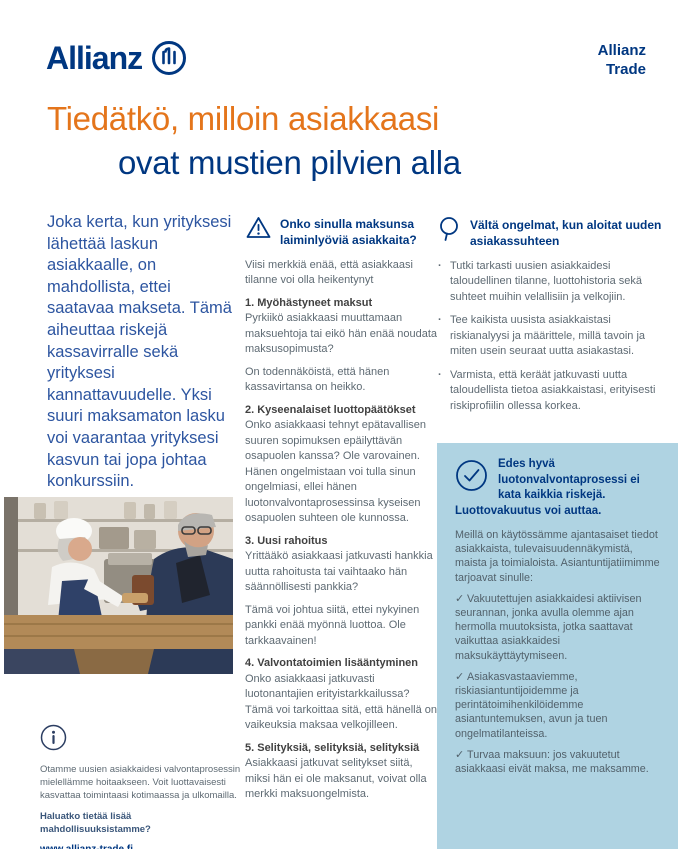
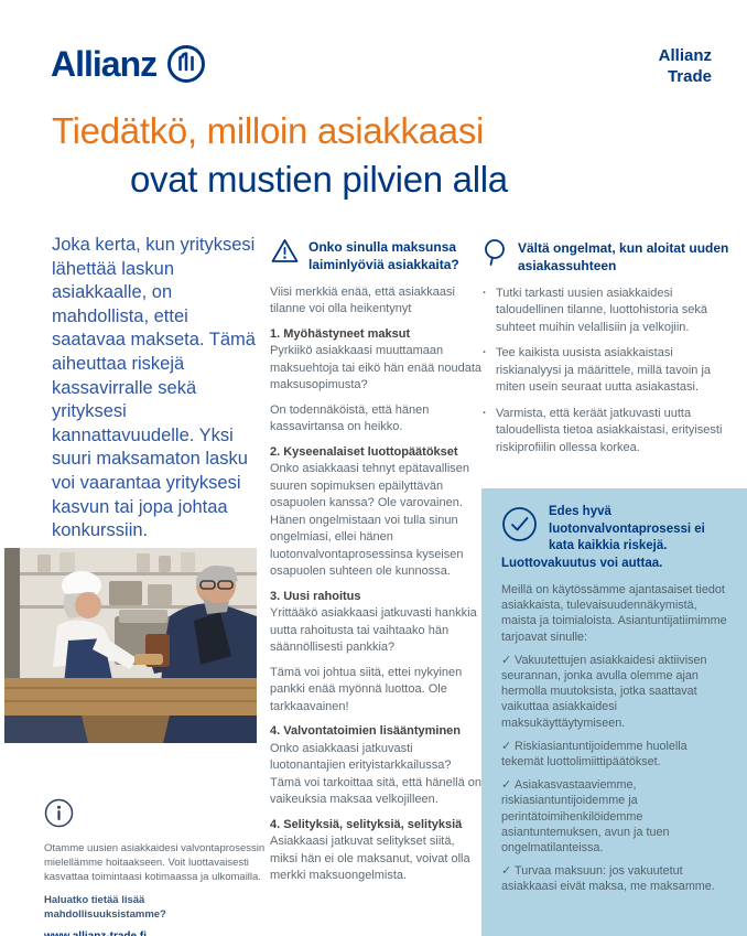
  Allianz
  Allianz
  Trade
  Tiedätkö, milloin asiakkaasi
  ovat mustien pilvien alla
  Joka kerta, kun yrityksesi lähettää laskun asiakkaalle, on mahdollista, ettei saatavaa makseta. Tämä aiheuttaa riskejä kassavirralle sekä yrityksesi kannattavuudelle. Yksi suuri maksamaton lasku voi vaarantaa yrityksesi kasvun tai jopa johtaa konkurssiin.
  Otamme uusien asiakkaidesi valvontaprosessin mielellämme hoitaakseen. Voit luottavaisesti kasvattaa toimintaasi kotimaassa ja ulkomailla.
  Haluatko tietää lisää mahdollisuuksistamme?
  Onko sinulla maksunsa laiminlyöviä asiakkaita?
  Viisi merkkiä enää, että asiakkaasi tilanne voi olla heikentynyt
  1. Myöhästyneet maksut
  Pyrkiikö asiakkaasi muuttamaan maksuehtoja tai eikö hän enää noudata maksusopimusta?
  On todennäköistä, että hänen kassavirtansa on heikko.
  2. Kyseenalaiset luottopäätökset
  Onko asiakkaasi tehnyt epätavallisen suuren sopimuksen epäilyttävän osapuolen kanssa? Ole varovainen. Hänen ongelmistaan voi tulla sinun ongelmiasi, ellei hänen luotonvalvontaprosessinsa kyseisen osapuolen suhteen ole kunnossa.
  3. Uusi rahoitus
  Yrittääkö asiakkaasi jatkuvasti hankkia uutta rahoitusta tai vaihtaako hän säännöllisesti pankkia?
  Tämä voi johtua siitä, ettei nykyinen pankki enää myönnä luottoa. Ole tarkkaavainen!
  4. Valvontatoimien lisääntyminen
  Onko asiakkaasi jatkuvasti luotonantajien erityistarkkailussa? Tämä voi tarkoittaa sitä, että hänellä on vaikeuksia maksaa velkojilleen.
- 5. Selityksiä, selityksiä, selityksiä
+ 4. Selityksiä, selityksiä, selityksiä
  Asiakkaasi jatkuvat selitykset siitä, miksi hän ei ole maksanut, voivat olla merkki maksuongelmista.
  Vältä ongelmat, kun aloitat uuden asiakassuhteen
  ·
  Tutki tarkasti uusien asiakkaidesi taloudellinen tilanne, luottohistoria sekä suhteet muihin velallisiin ja velkojiin.
  ·
  Tee kaikista uusista asiakkaistasi riskianalyysi ja määrittele, millä tavoin ja miten usein seuraat uutta asiakastasi.
  ·
  Varmista, että keräät jatkuvasti uutta taloudellista tietoa asiakkaistasi, erityisesti riskiprofiilin ollessa korkea.
  Edes hyvä luotonvalvontaprosessi ei kata kaikkia riskejä. Luottovakuutus voi auttaa.
  Meillä on käytössämme ajantasaiset tiedot asiakkaista, tulevaisuudennäkymistä, maista ja toimialoista. Asiantuntijatiimimme tarjoavat sinulle:
  ✓ Vakuutettujen asiakkaidesi aktiivisen seurannan, jonka avulla olemme ajan hermolla muutoksista, jotka saattavat vaikuttaa asiakkaidesi maksukäyttäytymiseen.
+ ✓ Riskiasiantuntijoidemme huolella tekemät luottolimiittipäätökset.
  ✓ Asiakasvastaaviemme, riskiasiantuntijoidemme ja perintätoimihenkilöidemme asiantuntemuksen, avun ja tuen ongelmatilanteissa.
  ✓ Turvaa maksuun: jos vakuutetut asiakkaasi eivät maksa, me maksamme.
